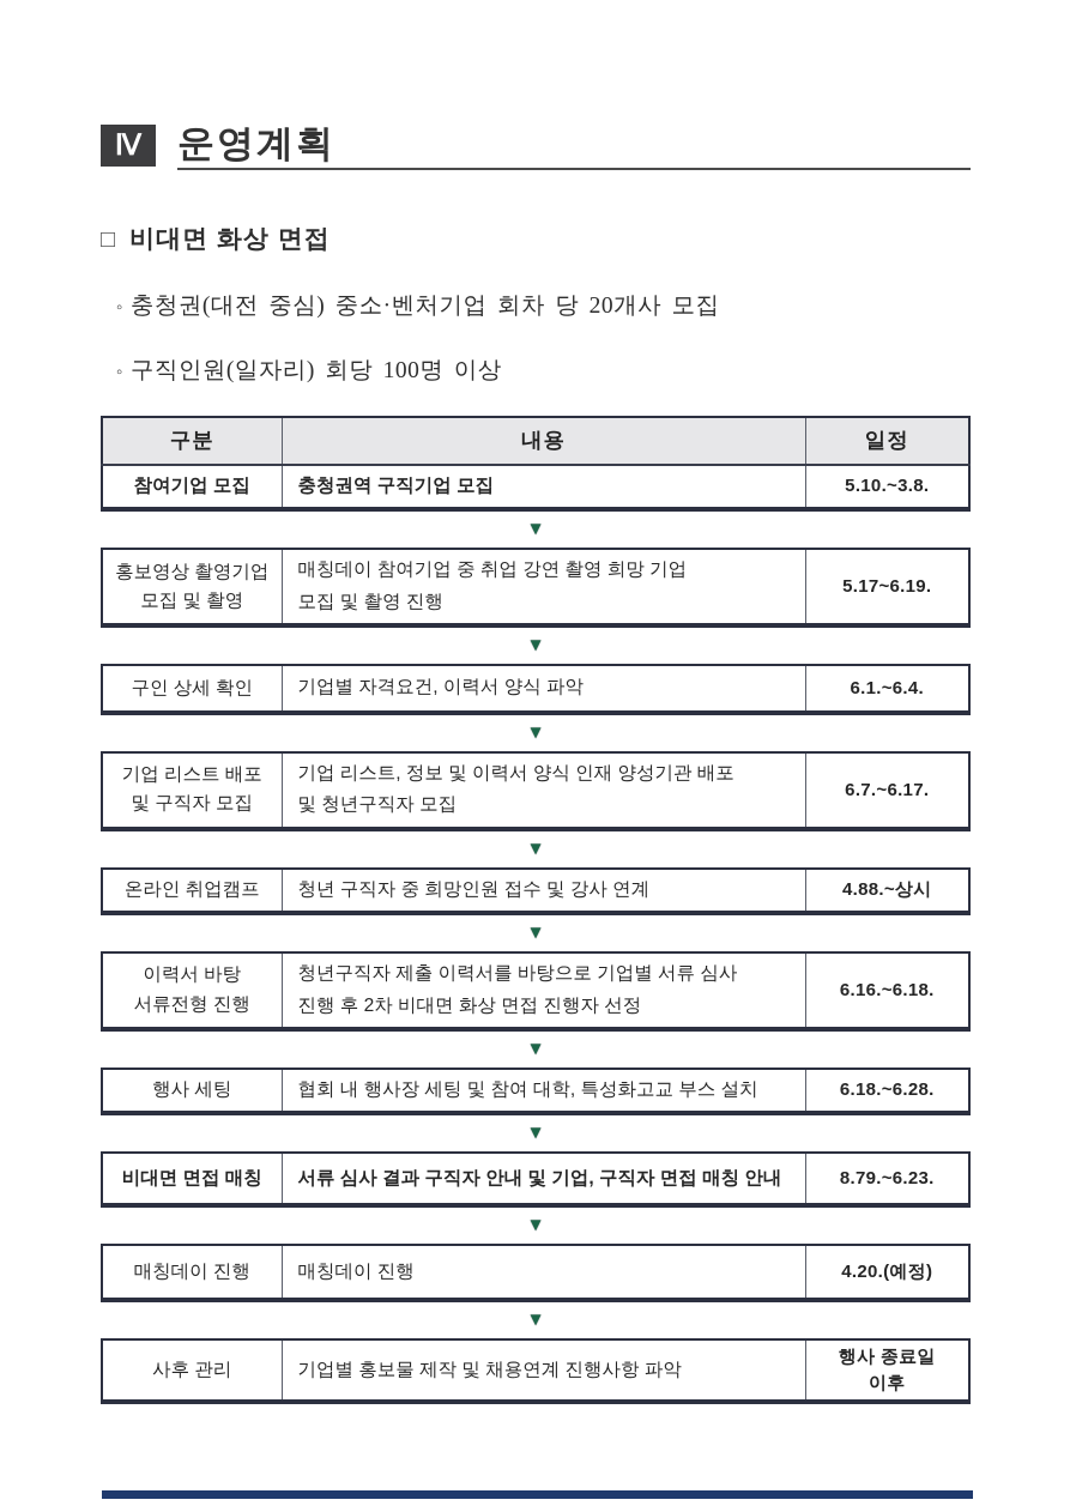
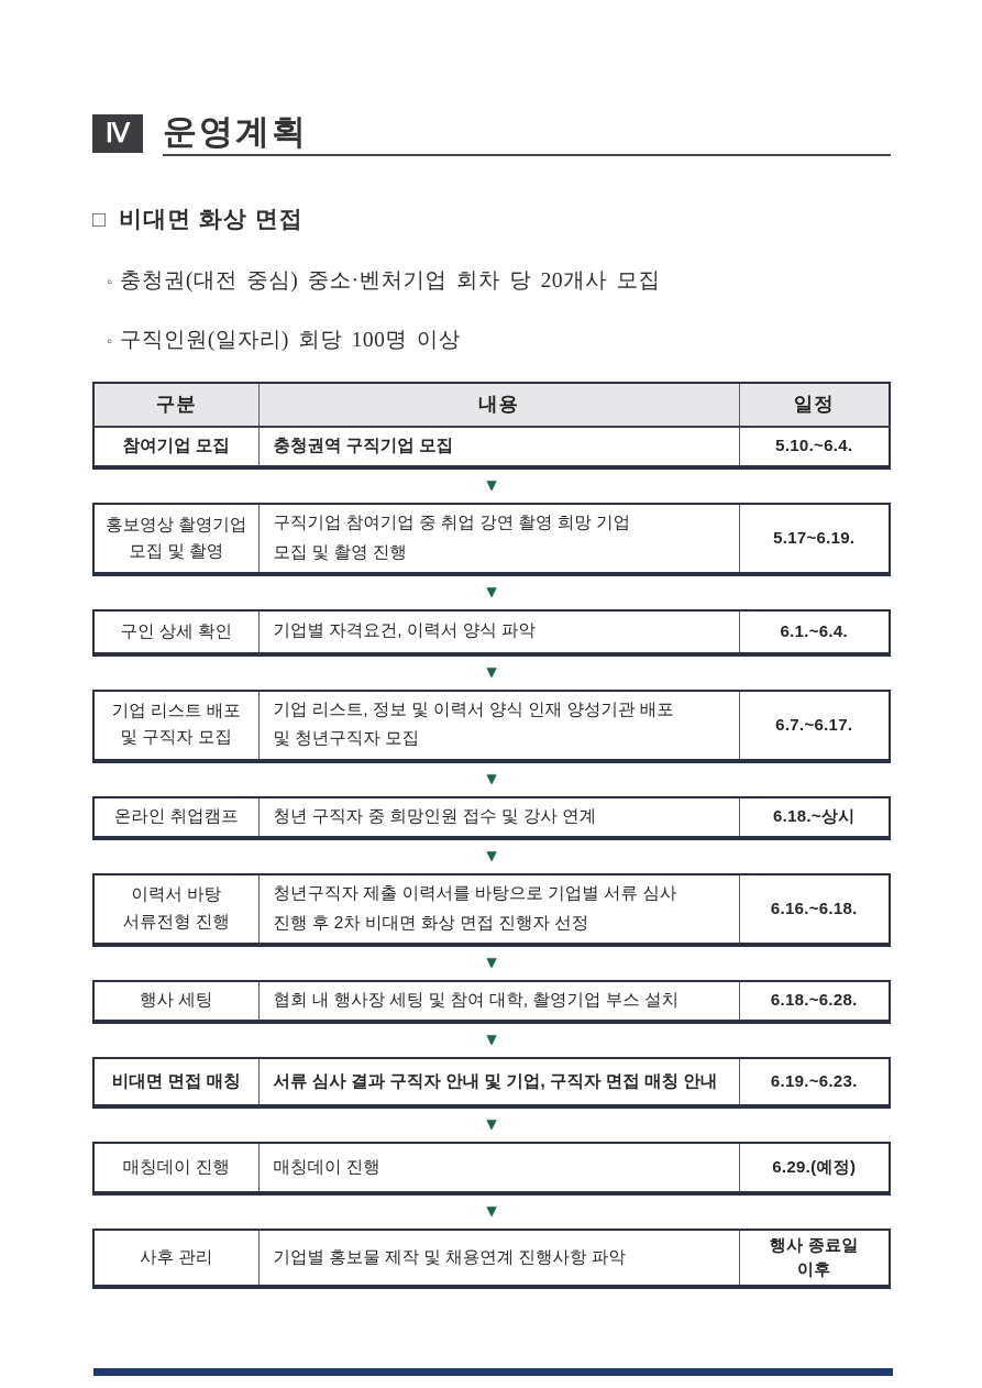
  Ⅳ
  운영계획
  □
  비대면 화상 면접
  ◦
  충청권(대전 중심) 중소·벤처기업 회차 당 20개사 모집
  ◦
  구직인원(일자리) 회당 100명 이상
  구분	내용	일정
- 참여기업 모집	충청권역 구직기업 모집	5.10.~3.8.
+ 참여기업 모집	충청권역 구직기업 모집	5.10.~6.4.
  ▼
- 홍보영상 촬영기업 모집 및 촬영	매칭데이 참여기업 중 취업 강연 촬영 희망 기업 모집 및 촬영 진행	5.17~6.19.
+ 홍보영상 촬영기업 모집 및 촬영	구직기업 참여기업 중 취업 강연 촬영 희망 기업 모집 및 촬영 진행	5.17~6.19.
  ▼
  구인 상세 확인	기업별 자격요건, 이력서 양식 파악	6.1.~6.4.
  ▼
  기업 리스트 배포 및 구직자 모집	기업 리스트, 정보 및 이력서 양식 인재 양성기관 배포 및 청년구직자 모집	6.7.~6.17.
  ▼
- 온라인 취업캠프	청년 구직자 중 희망인원 접수 및 강사 연계	4.88.~상시
+ 온라인 취업캠프	청년 구직자 중 희망인원 접수 및 강사 연계	6.18.~상시
  ▼
  이력서 바탕 서류전형 진행	청년구직자 제출 이력서를 바탕으로 기업별 서류 심사 진행 후 2차 비대면 화상 면접 진행자 선정	6.16.~6.18.
  ▼
- 행사 세팅	협회 내 행사장 세팅 및 참여 대학, 특성화고교 부스 설치	6.18.~6.28.
+ 행사 세팅	협회 내 행사장 세팅 및 참여 대학, 촬영기업 부스 설치	6.18.~6.28.
  ▼
- 비대면 면접 매칭	서류 심사 결과 구직자 안내 및 기업, 구직자 면접 매칭 안내	8.79.~6.23.
+ 비대면 면접 매칭	서류 심사 결과 구직자 안내 및 기업, 구직자 면접 매칭 안내	6.19.~6.23.
  ▼
- 매칭데이 진행	매칭데이 진행	4.20.(예정)
+ 매칭데이 진행	매칭데이 진행	6.29.(예정)
  ▼
  사후 관리	기업별 홍보물 제작 및 채용연계 진행사항 파악	행사 종료일 이후
